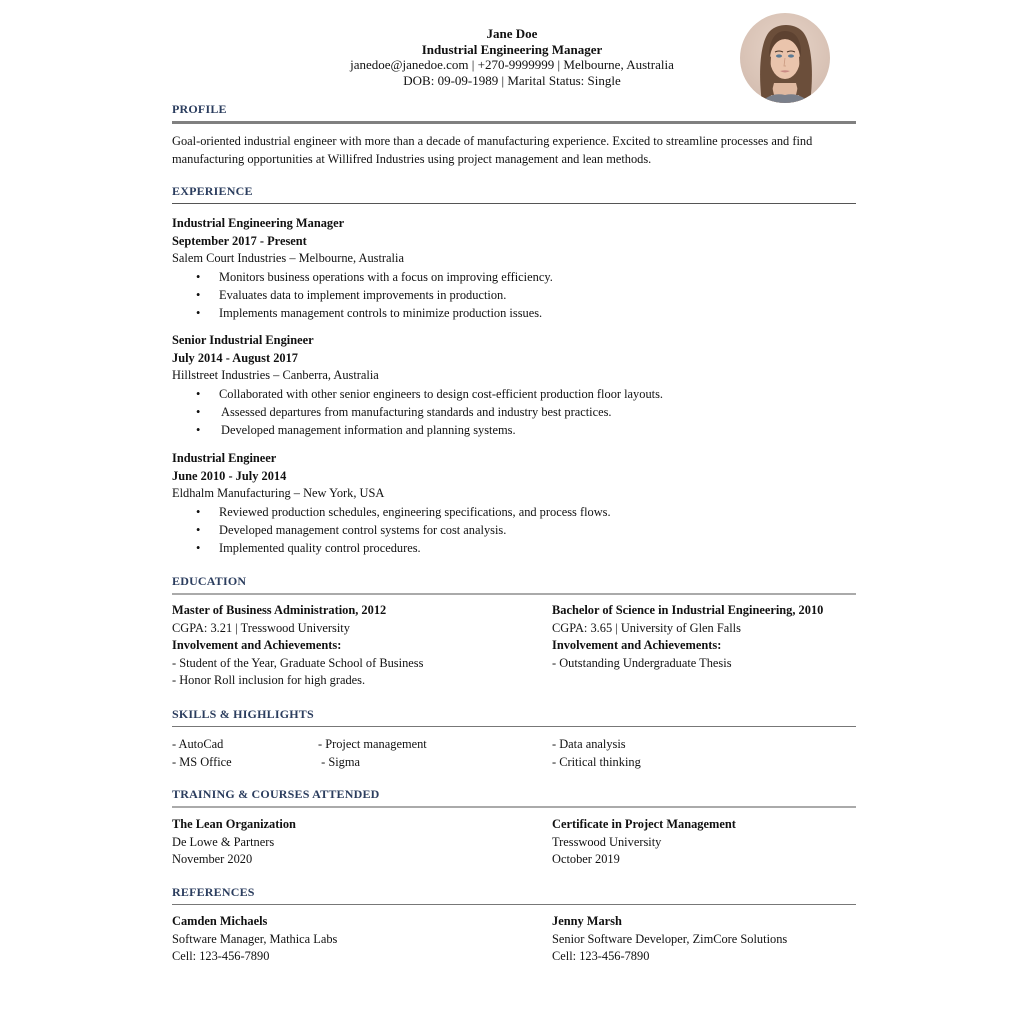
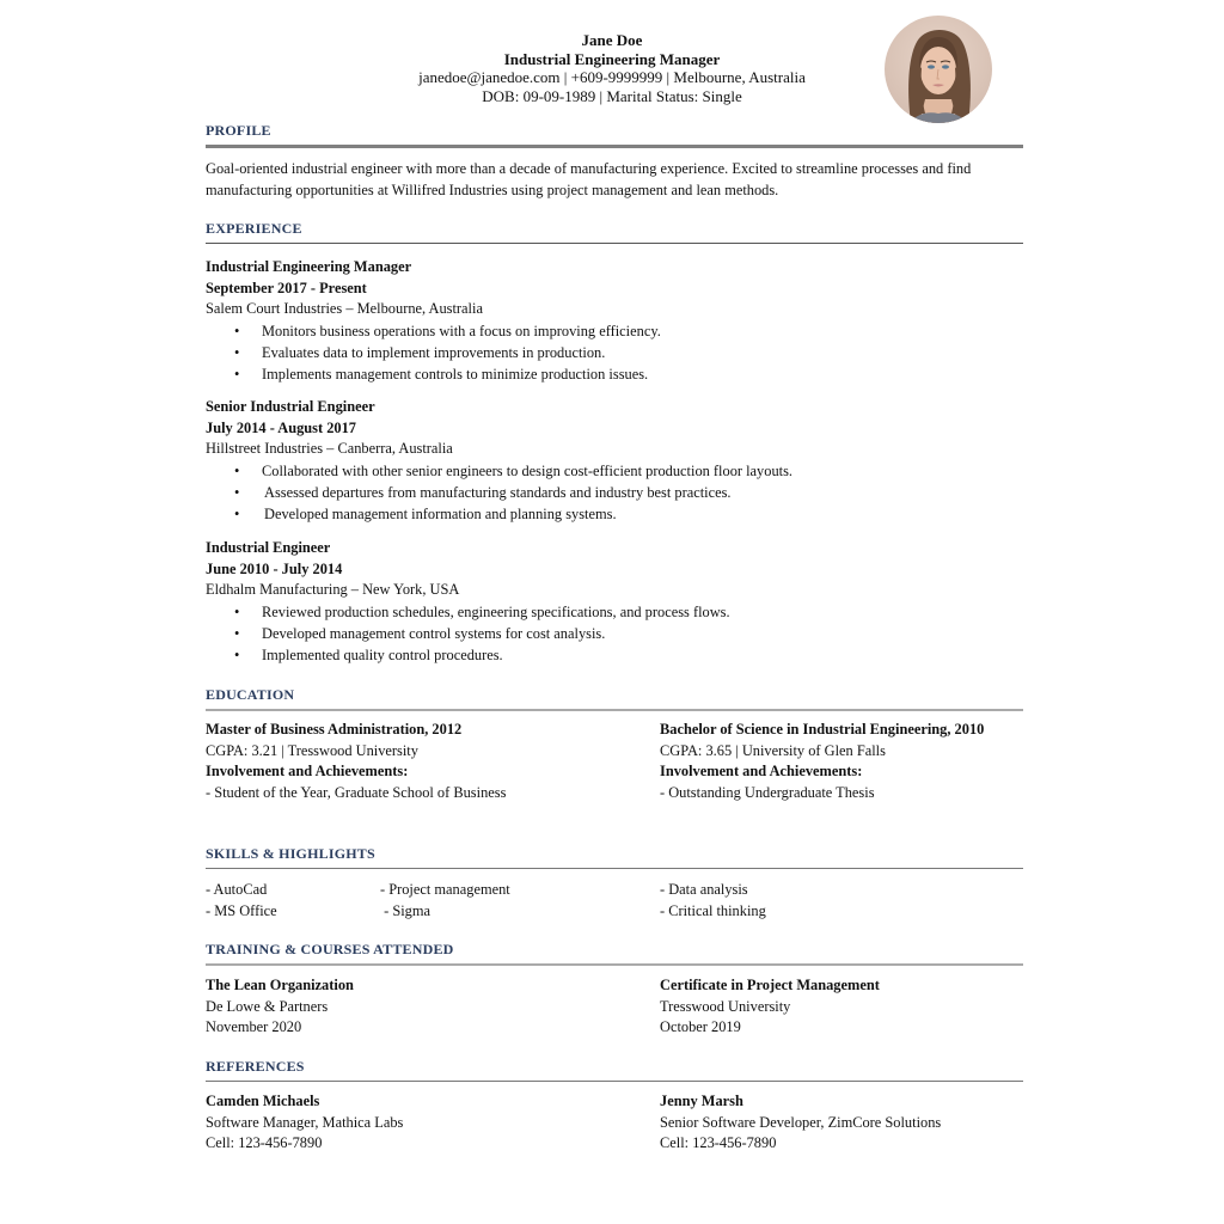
  Jane Doe
  Industrial Engineering Manager
- janedoe@janedoe.com | +270-9999999 | Melbourne, Australia
+ janedoe@janedoe.com | +609-9999999 | Melbourne, Australia
  DOB: 09-09-1989 | Marital Status: Single
  PROFILE
  Goal-oriented industrial engineer with more than a decade of manufacturing experience. Excited to streamline processes and find manufacturing opportunities at Willifred Industries using project management and lean methods.
  EXPERIENCE
  Industrial Engineering Manager
  September 2017 - Present
  Salem Court Industries – Melbourne, Australia
  •
  Monitors business operations with a focus on improving efficiency.
  •
  Evaluates data to implement improvements in production.
  •
  Implements management controls to minimize production issues.
  Senior Industrial Engineer
  July 2014 - August 2017
  Hillstreet Industries – Canberra, Australia
  •
  Collaborated with other senior engineers to design cost-efficient production floor layouts.
  •
  Assessed departures from manufacturing standards and industry best practices.
  •
  Developed management information and planning systems.
  Industrial Engineer
  June 2010 - July 2014
  Eldhalm Manufacturing – New York, USA
  •
  Reviewed production schedules, engineering specifications, and process flows.
  •
  Developed management control systems for cost analysis.
  •
  Implemented quality control procedures.
  EDUCATION
  Master of Business Administration, 2012
  CGPA: 3.21 | Tresswood University
  Involvement and Achievements:
  - Student of the Year, Graduate School of Business
- - Honor Roll inclusion for high grades.
  Bachelor of Science in Industrial Engineering, 2010
  CGPA: 3.65 | University of Glen Falls
  Involvement and Achievements:
  - Outstanding Undergraduate Thesis
  SKILLS & HIGHLIGHTS
  - AutoCad
  - Project management
  - Data analysis
  - MS Office
  - Sigma
  - Critical thinking
  TRAINING & COURSES ATTENDED
  The Lean Organization
  De Lowe & Partners
  November 2020
  Certificate in Project Management
  Tresswood University
  October 2019
  REFERENCES
  Camden Michaels
  Software Manager, Mathica Labs
  Cell: 123-456-7890
  Jenny Marsh
  Senior Software Developer, ZimCore Solutions
  Cell: 123-456-7890
